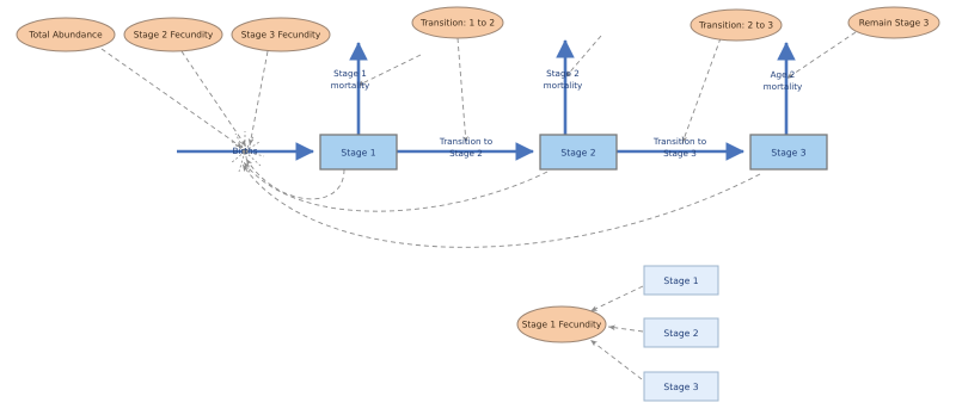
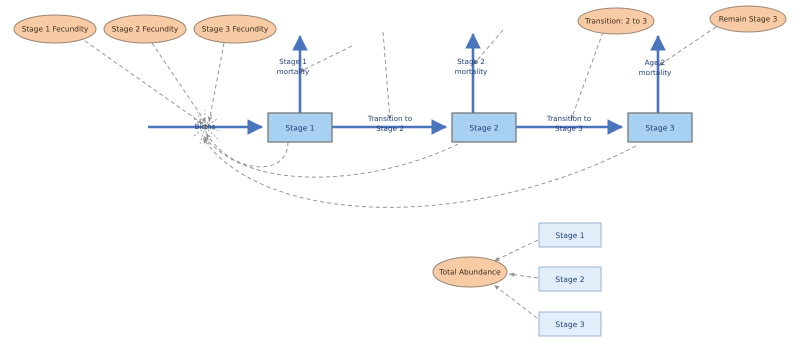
  Stage 1
  Stage 2
  Stage 3
  Stage 1
  Stage 2
  Stage 3
- Total Abundance
+ Stage 1 Fecundity
  Stage 2 Fecundity
  Stage 3 Fecundity
- Transition: 1 to 2
  Transition: 2 to 3
  Remain Stage 3
- Stage 1 Fecundity
+ Total Abundance
  Births
  Stage 1
  mortality
  Transition to
  Stage 2
  Stage 2
  mortality
  Transition to
  Stage 3
  Age 2
  mortality
